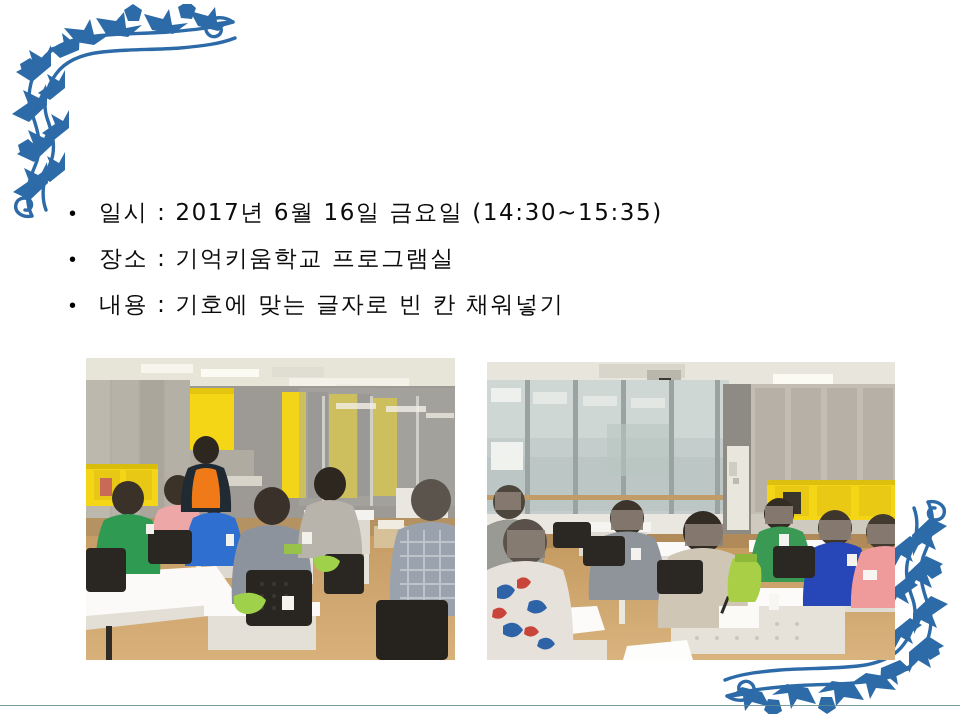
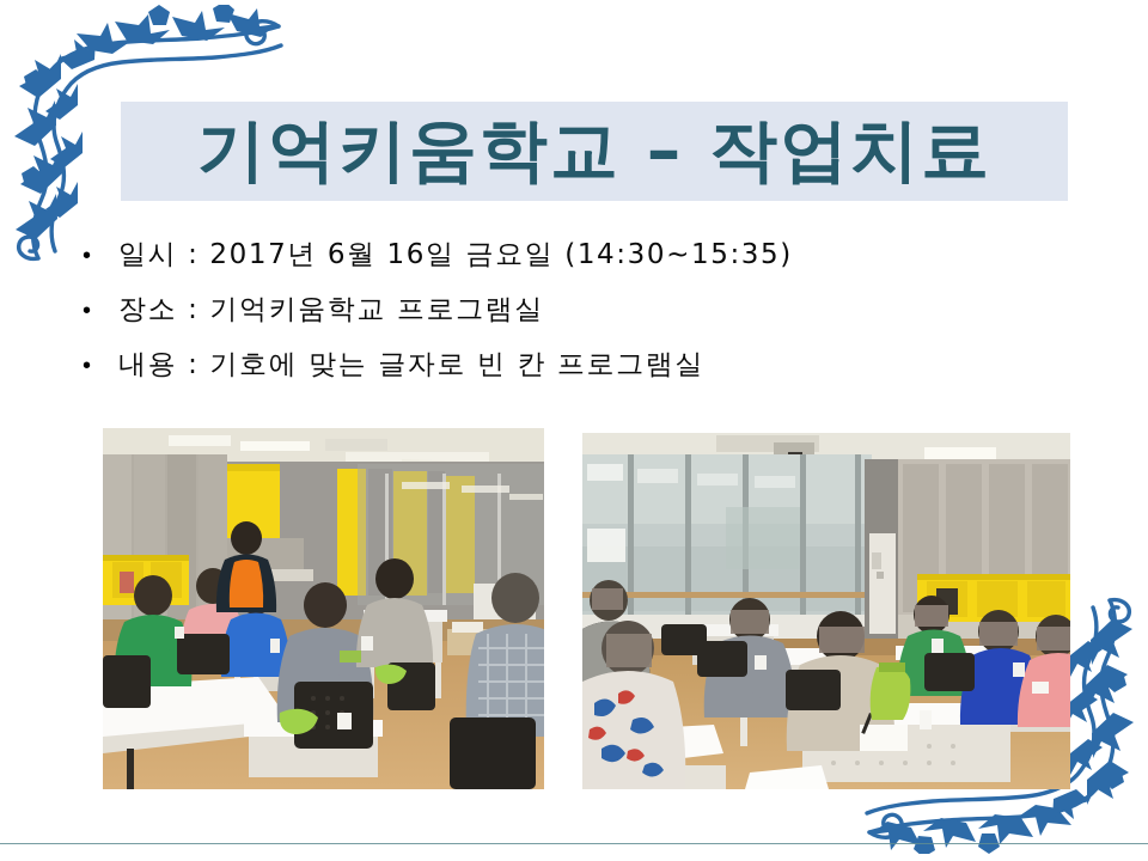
+ 기억키움학교 – 작업치료
  •
  일시 : 2017년 6월 16일 금요일 (14:30~15:35)
  •
  장소 : 기억키움학교 프로그램실
  •
- 내용 : 기호에 맞는 글자로 빈 칸 채워넣기
+ 내용 : 기호에 맞는 글자로 빈 칸 프로그램실
